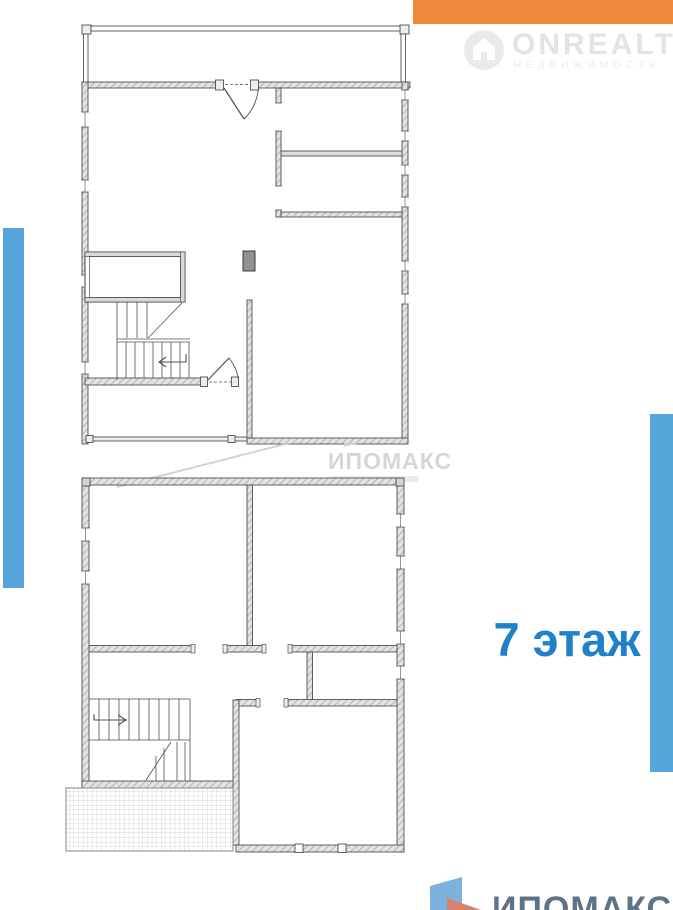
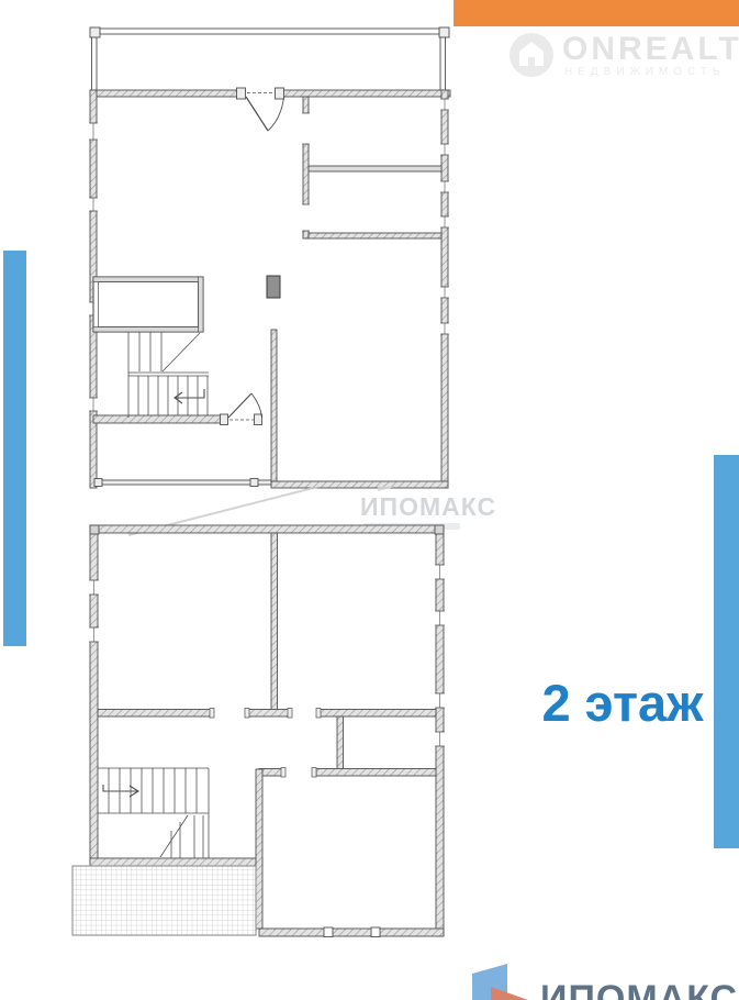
  ONREALT
  ИПОМАКС
- 7 этаж
+ 2 этаж
  ИПОМАКС
